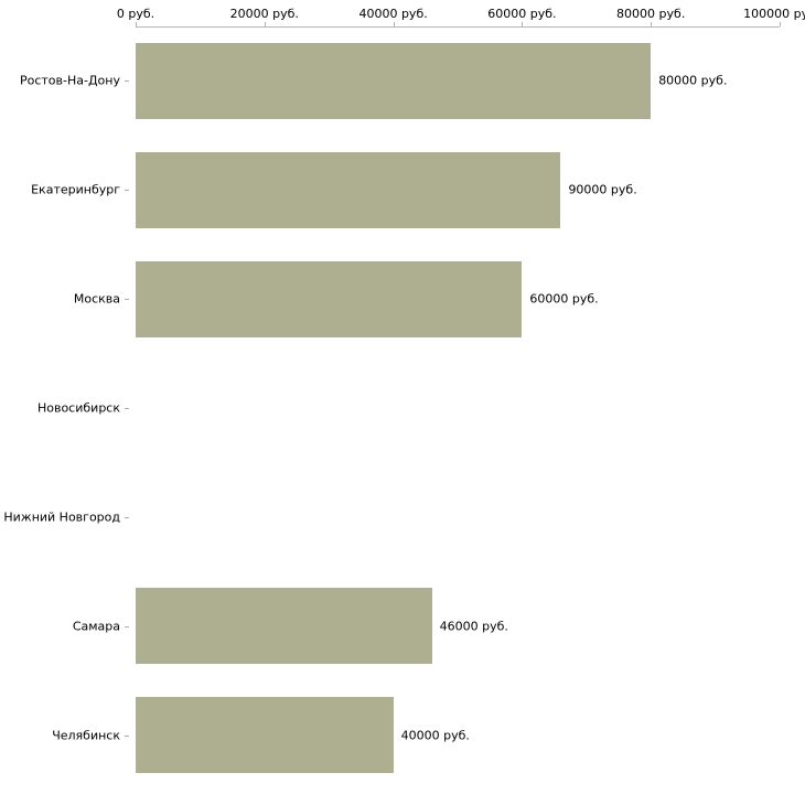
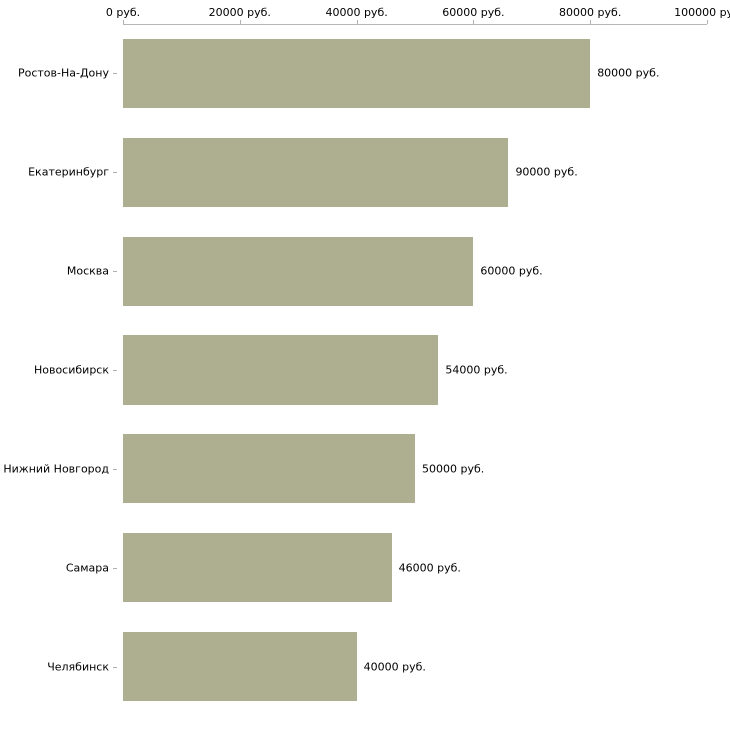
  0 руб.
  20000 руб.
  40000 руб.
  60000 руб.
  80000 руб.
  100000 р
  Ростов-На-Дону
  Екатеринбург
  Москва
  Новосибирск
  Нижний Новгород
  Самара
  Челябинск
  80000 руб.
  90000 руб.
  60000 руб.
+ 54000 руб.
+ 50000 руб.
  46000 руб.
  40000 руб.
